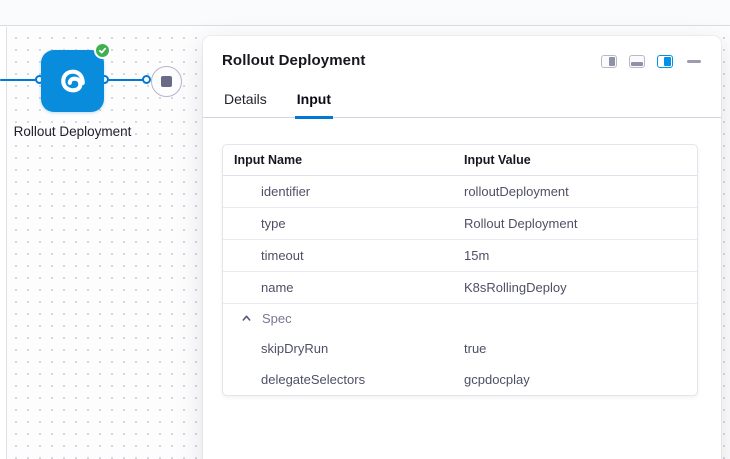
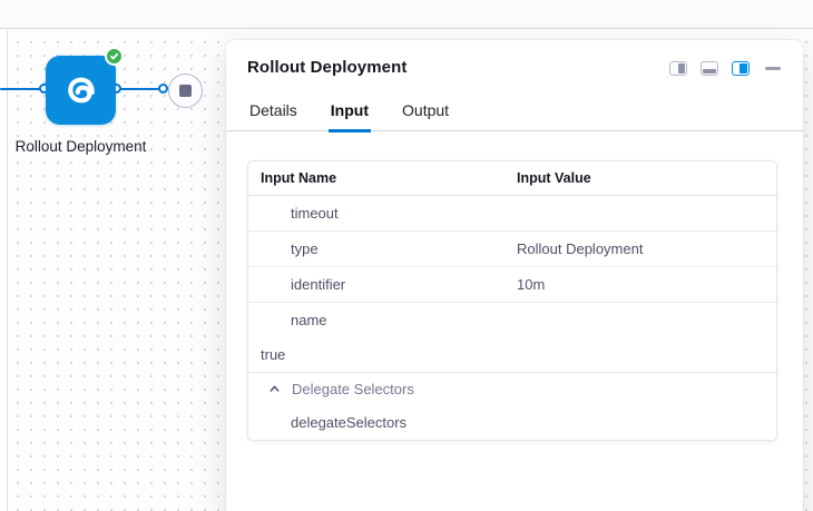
  Rollout Deployment
  Rollout Deployment
  Details
  Input
+ Output
  Input Name
  Input Value
- identifier
+ timeout
- rolloutDeployment
  type
  Rollout Deployment
- timeout
+ identifier
- 15m
+ 10m
  name
- K8sRollingDeploy
- Spec
- skipDryRun
  true
+ Delegate Selectors
  delegateSelectors
- gcpdocplay
